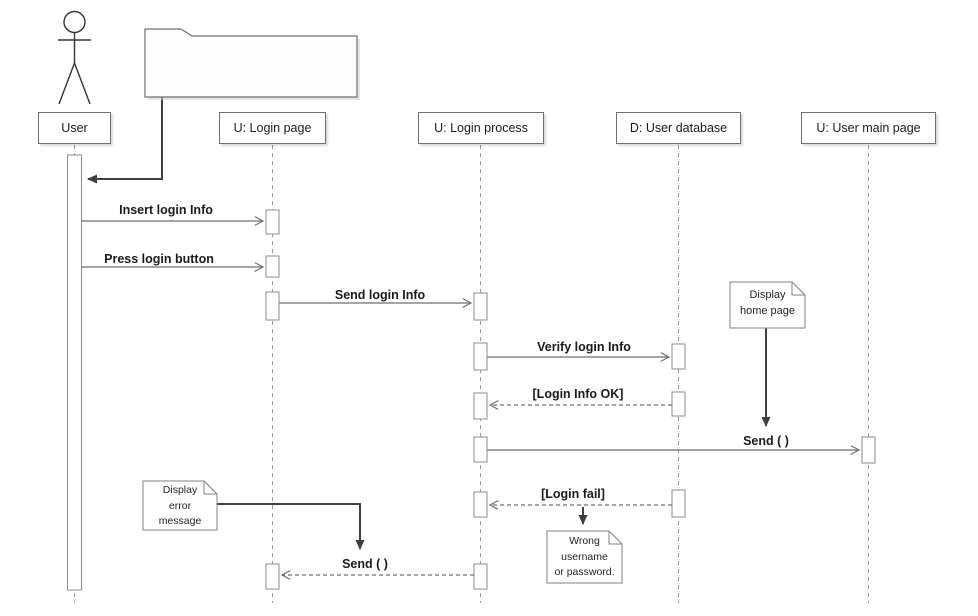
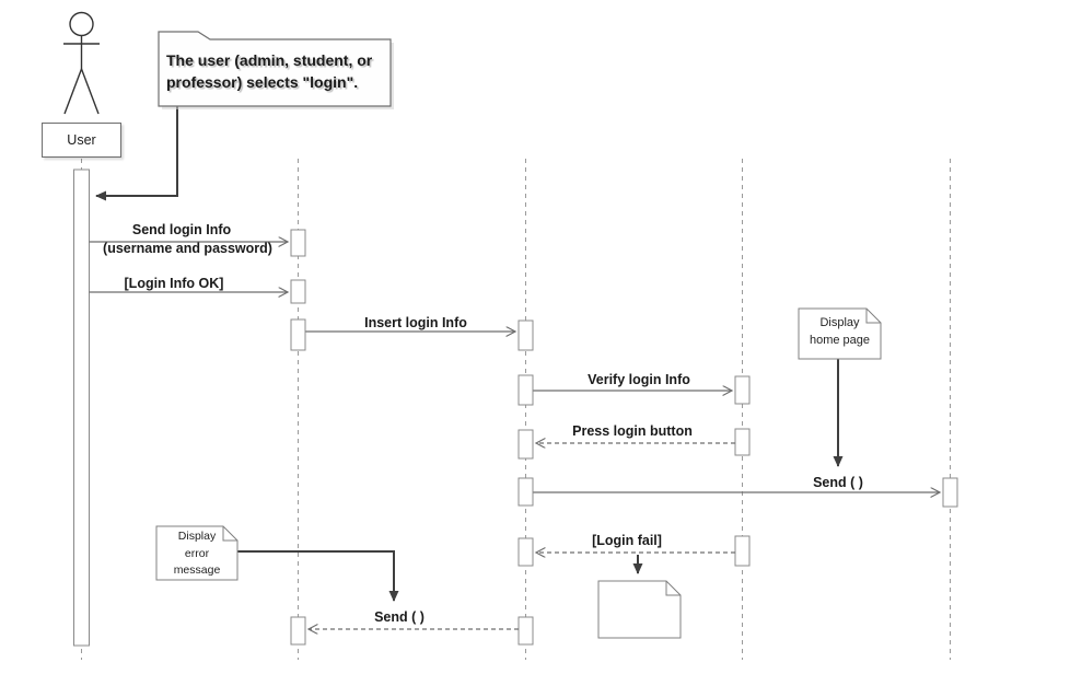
  User
- U: Login page
- U: Login process
- D: User database
- U: User main page
- Insert login Info
+ Send login Info
+ (username and password)
- Press login button
+ [Login Info OK]
- Send login Info
+ Insert login Info
  Verify login Info
- [Login Info OK]
+ Press login button
  Send ( )
  [Login fail]
  Send ( )
+ The user (admin, student, or
+ professor) selects "login".
  Display
  home page
  Display
  error
  message
- Wrong
- username
- or password.
